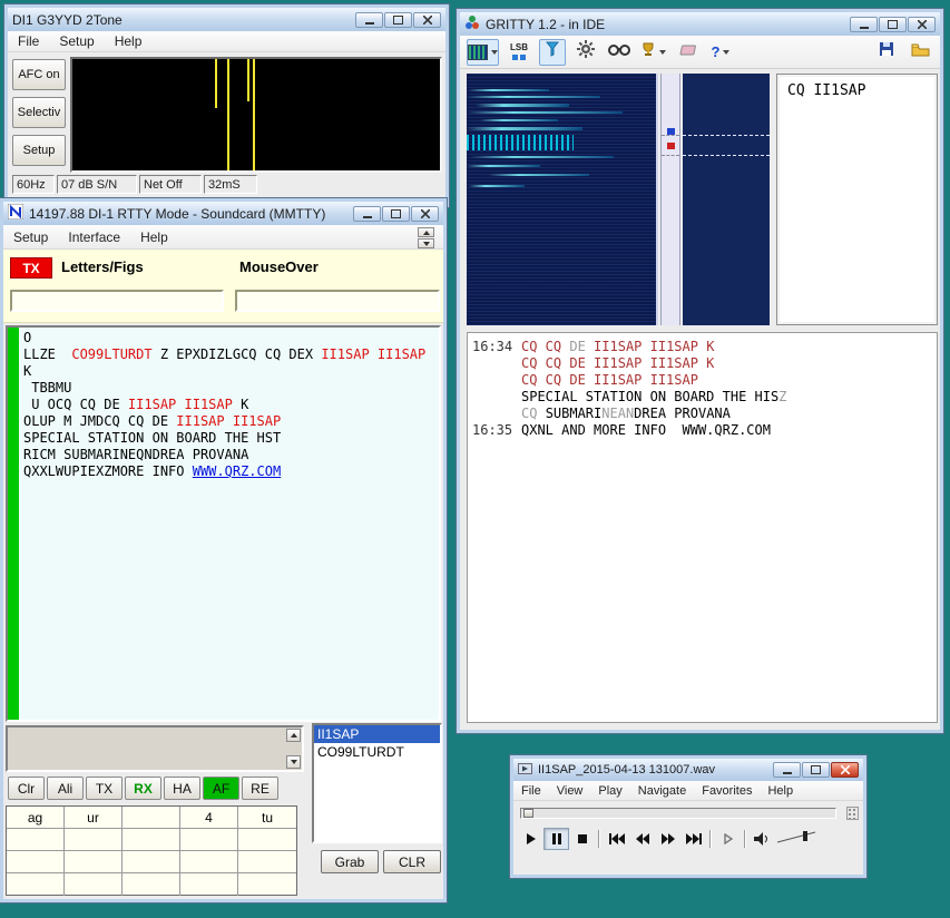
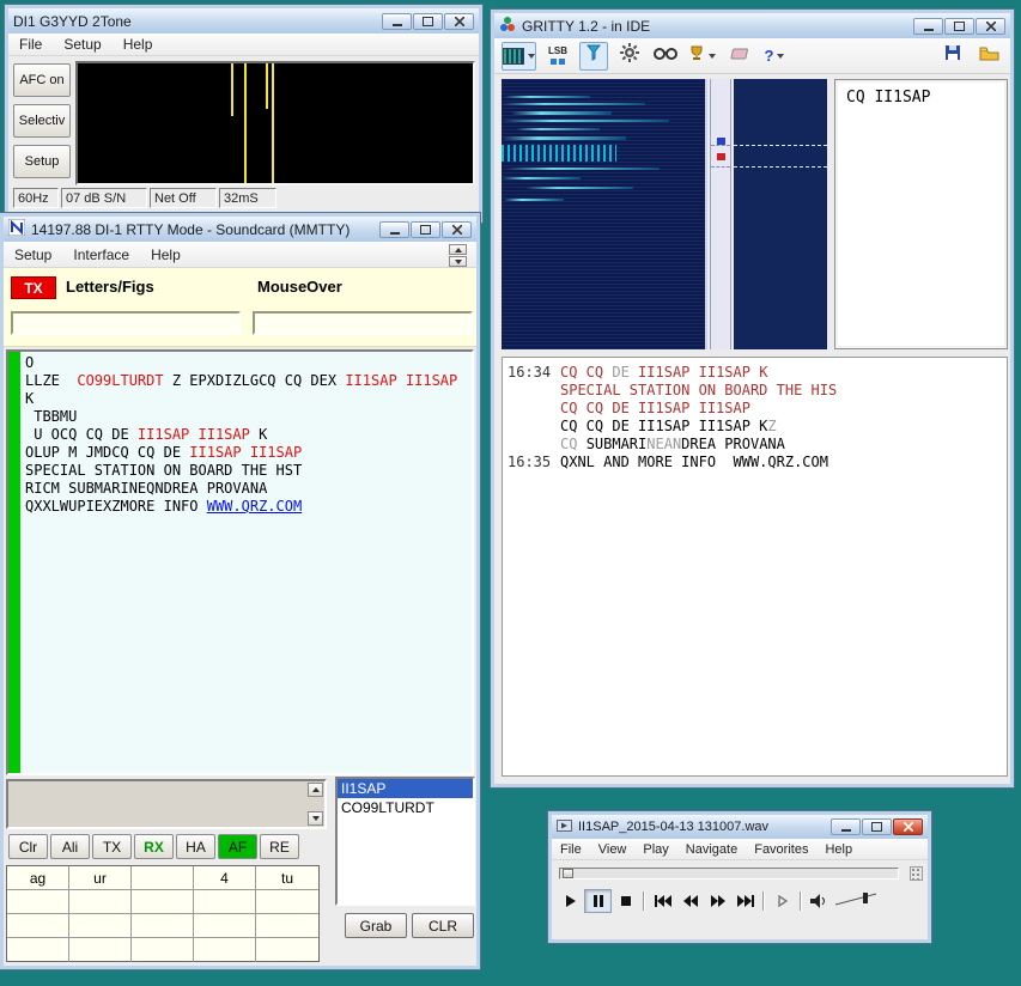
  DI1 G3YYD 2Tone
  File
  Setup
  Help
  AFC on
  Selectiv
  Setup
  60Hz
  07 dB S/N
  Net Off
  32mS
  14197.88 DI-1 RTTY Mode - Soundcard (MMTTY)
  Setup
  Interface
  Help
  TX
  Letters/Figs
  MouseOver
  O
  LLZE CO99LTURDT Z EPXDIZLGCQ CQ DEX II1SAP II1SAP
  K
  TBBMU
  U OCQ CQ DE II1SAP II1SAP K
  OLUP M JMDCQ CQ DE II1SAP II1SAP
  SPECIAL STATION ON BOARD THE HST
  RICM SUBMARINEQNDREA PROVANA
  QXXLWUPIEXZMORE INFO WWW.QRZ.COM
  Clr
  Ali
  TX
  RX
  HA
  AF
  RE
  ag
  ur
  4
  tu
  II1SAP
  CO99LTURDT
  Grab
  CLR
  GRITTY 1.2 - in IDE
  LSB
  ?
  CQ II1SAP
  16:34 CQ CQ DE II1SAP II1SAP K
- CQ CQ DE II1SAP II1SAP K
+ SPECIAL STATION ON BOARD THE HIS
  CQ CQ DE II1SAP II1SAP
- SPECIAL STATION ON BOARD THE HISZ
+ CQ CQ DE II1SAP II1SAP KZ
  CQ SUBMARINEANDREA PROVANA
  16:35 QXNL AND MORE INFO WWW.QRZ.COM
  II1SAP_2015-04-13 131007.wav
  File
  View
  Play
  Navigate
  Favorites
  Help
